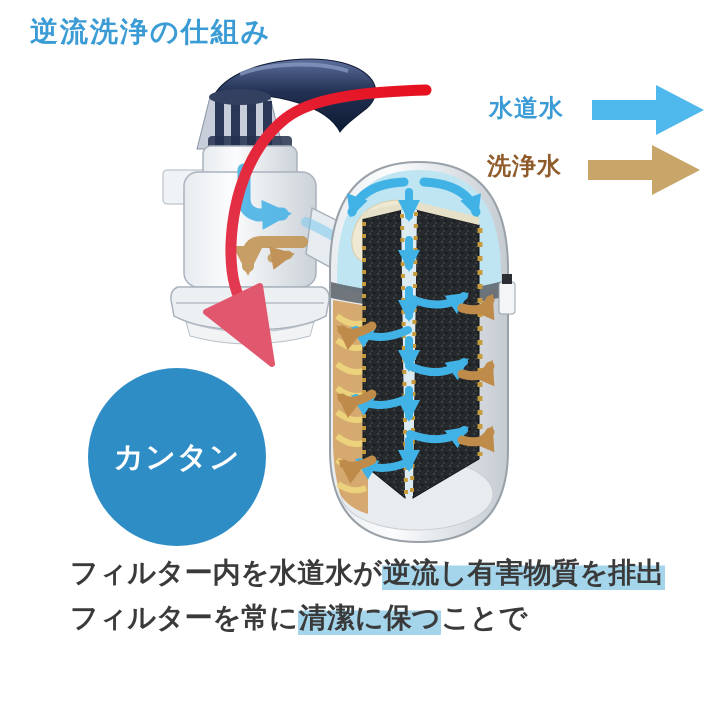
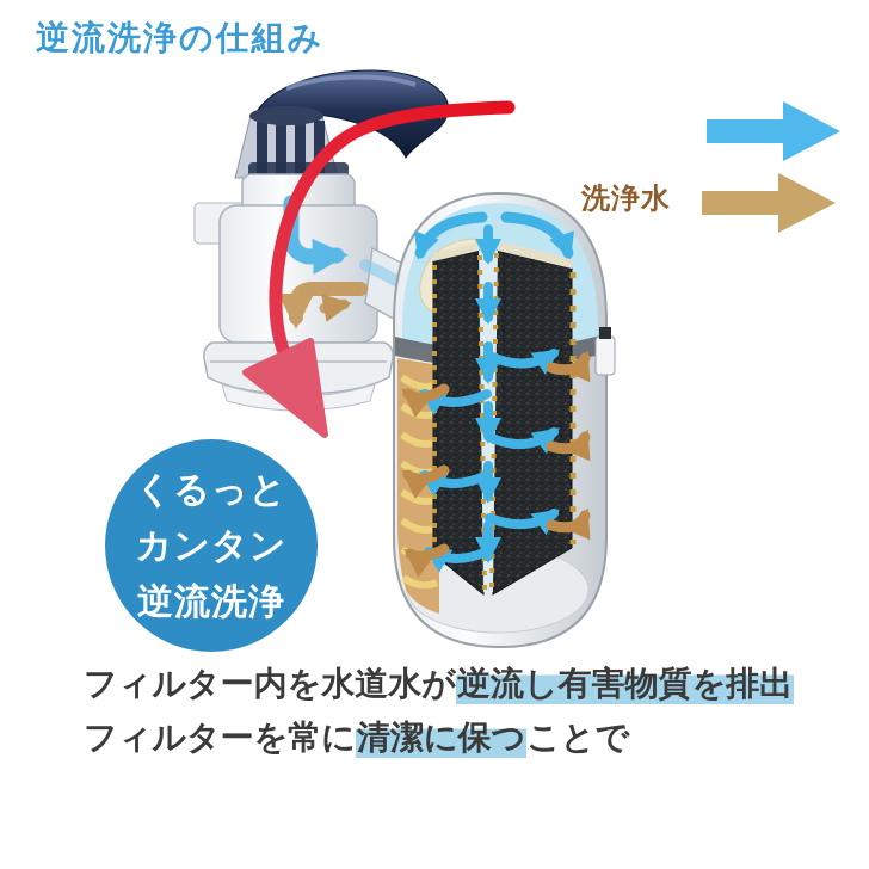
  逆流洗浄の仕組み
- 水道水
  洗浄水
+ くるっと
  カンタン
+ 逆流洗浄
  フィルター内を水道水が逆流し有害物質を排出
  フィルターを常に清潔に保つことで
